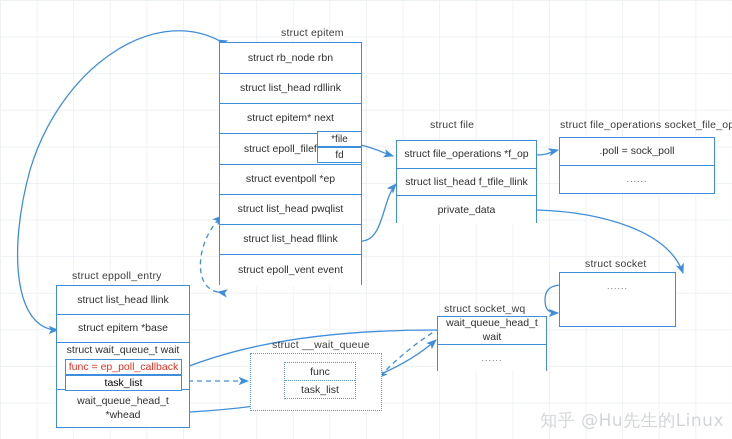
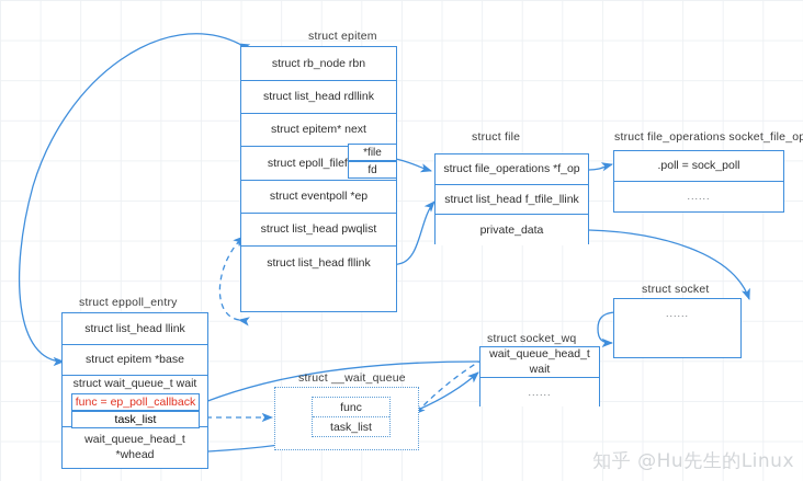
  struct epitem
  struct rb_node rbn
  struct list_head rdllink
  struct epitem* next
  struct epoll_filef
  struct eventpoll *ep
  struct list_head pwqlist
  struct list_head fllink
- struct epoll_vent event
  *file
  fd
  struct file
  struct file_operations *f_op
  struct list_head f_tfile_llink
  private_data
  struct file_operations socket_file_op
  .poll = sock_poll
  ......
  struct socket
  ......
  struct socket_wq
  wait_queue_head_t
  wait
  ......
  struct eppoll_entry
  struct list_head llink
  struct epitem *base
  struct wait_queue_t wait
  wait_queue_head_t
  *whead
  func = ep_poll_callback
  task_list
  struct __wait_queue
  func
  task_list
  知乎 @Hu先生的Linux
